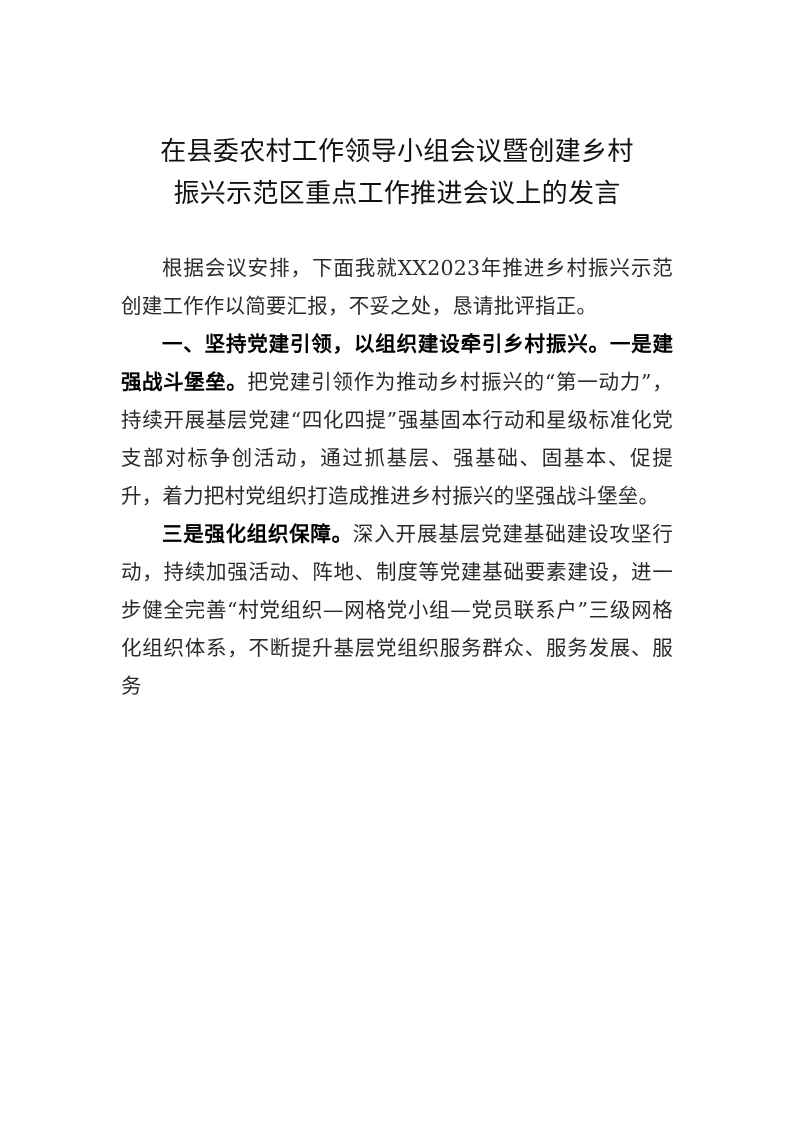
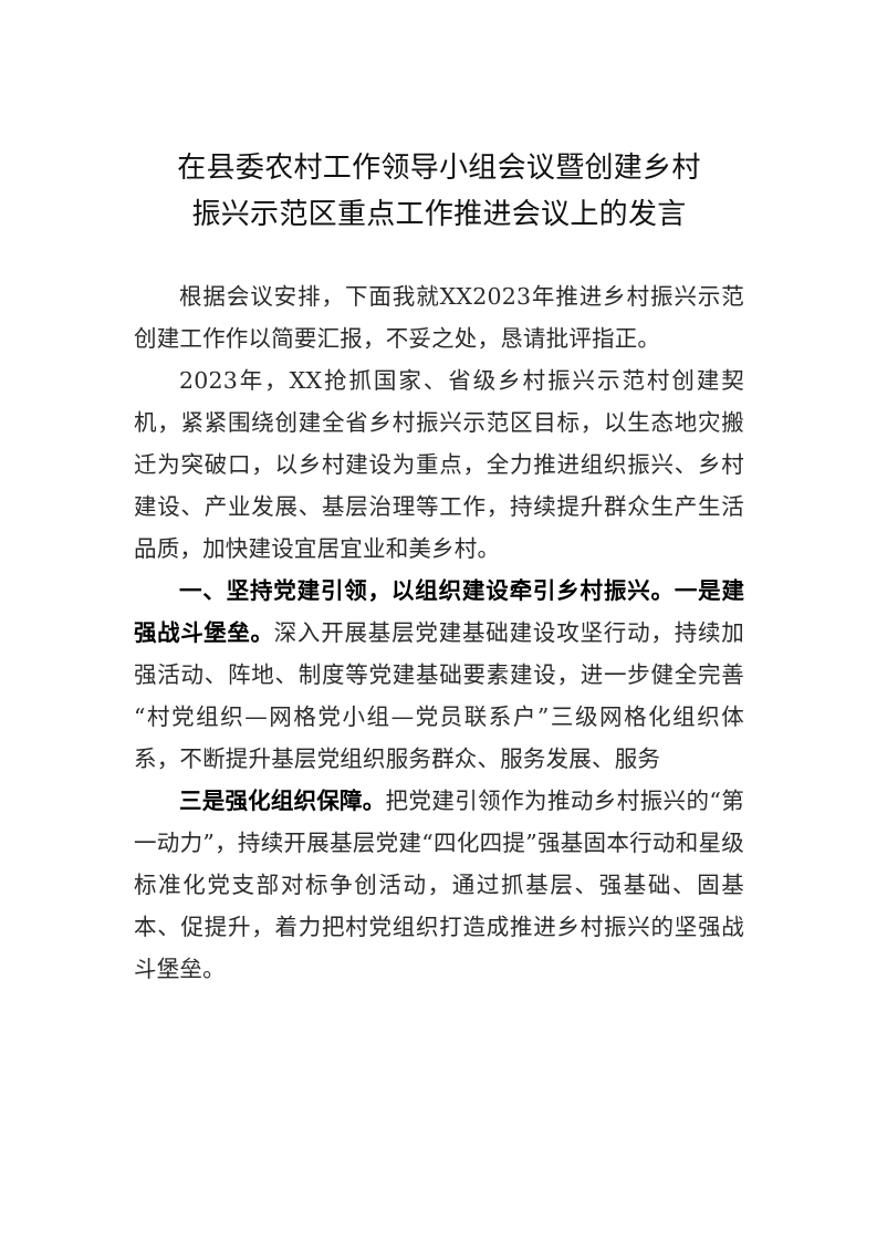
  在县委农村工作领导小组会议暨创建乡村
  振兴示范区重点工作推进会议上的发言
  根据会议安排，下面我就XX2023年推进乡村振兴示范创建工作作以简要汇报，不妥之处，恳请批评指正。
+ 2023年，XX抢抓国家、省级乡村振兴示范村创建契机，紧紧围绕创建全省乡村振兴示范区目标，以生态地灾搬迁为突破口，以乡村建设为重点，全力推进组织振兴、乡村建设、产业发展、基层治理等工作，持续提升群众生产生活品质，加快建设宜居宜业和美乡村。
- 一、坚持党建引领，以组织建设牵引乡村振兴。一是建强战斗堡垒。把党建引领作为推动乡村振兴的“第一动力”，持续开展基层党建“四化四提”强基固本行动和星级标准化党支部对标争创活动，通过抓基层、强基础、固基本、促提升，着力把村党组织打造成推进乡村振兴的坚强战斗堡垒。
+ 一、坚持党建引领，以组织建设牵引乡村振兴。一是建强战斗堡垒。深入开展基层党建基础建设攻坚行动，持续加强活动、阵地、制度等党建基础要素建设，进一步健全完善“村党组织—网格党小组—党员联系户”三级网格化组织体系，不断提升基层党组织服务群众、服务发展、服务
- 三是强化组织保障。深入开展基层党建基础建设攻坚行动，持续加强活动、阵地、制度等党建基础要素建设，进一步健全完善“村党组织—网格党小组—党员联系户”三级网格化组织体系，不断提升基层党组织服务群众、服务发展、服务
+ 三是强化组织保障。把党建引领作为推动乡村振兴的“第一动力”，持续开展基层党建“四化四提”强基固本行动和星级标准化党支部对标争创活动，通过抓基层、强基础、固基本、促提升，着力把村党组织打造成推进乡村振兴的坚强战斗堡垒。
